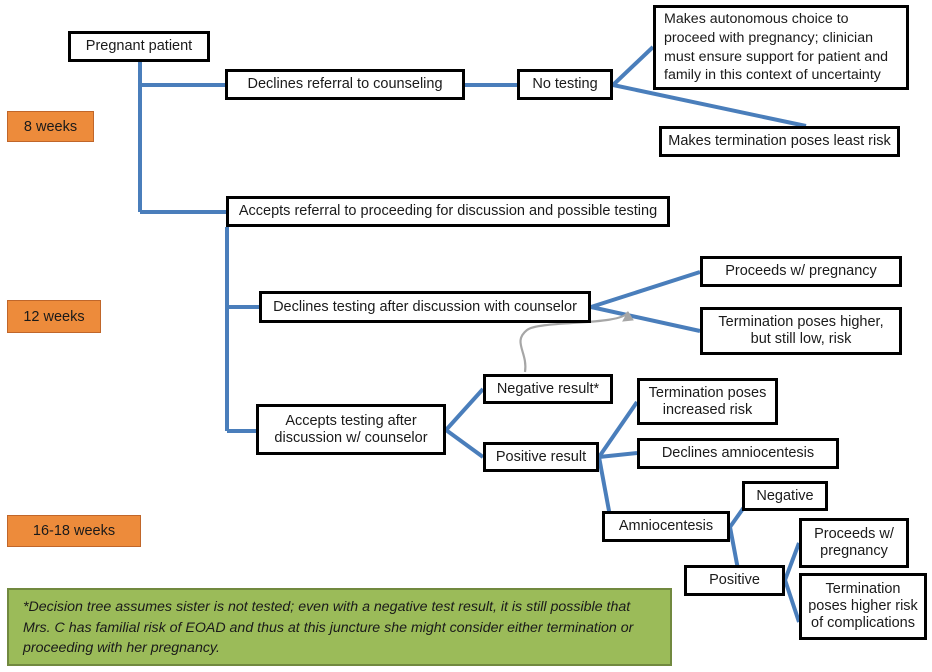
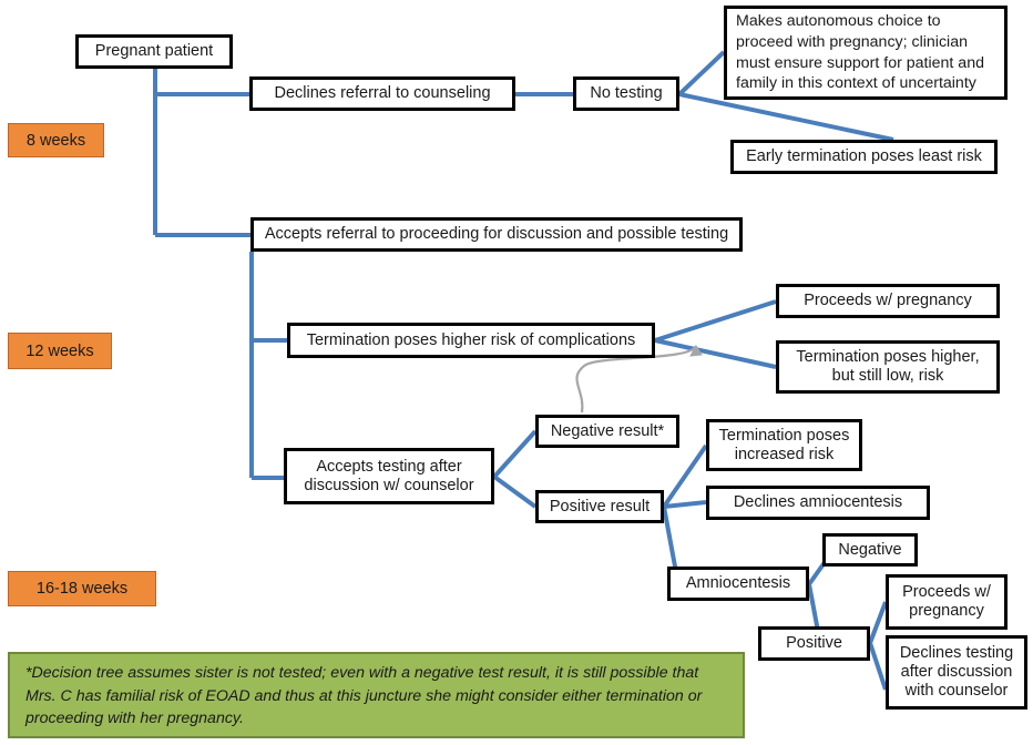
  8 weeks
  12 weeks
  16-18 weeks
  Pregnant patient
  Declines referral to counseling
  No testing
  Makes autonomous choice to proceed with pregnancy; clinician must ensure support for patient and family in this context of uncertainty
- Makes termination poses least risk
+ Early termination poses least risk
  Accepts referral to proceeding for discussion and possible testing
- Declines testing after discussion with counselor
+ Termination poses higher risk of complications
  Proceeds w/ pregnancy
  Termination poses higher, but still low, risk
  Accepts testing after discussion w/ counselor
  Negative result*
  Positive result
  Termination poses increased risk
  Declines amniocentesis
  Amniocentesis
  Negative
  Positive
  Proceeds w/ pregnancy
- Termination poses higher risk of complications
+ Declines testing after discussion with counselor
  *Decision tree assumes sister is not tested; even with a negative test result, it is still possible that Mrs. C has familial risk of EOAD and thus at this juncture she might consider either termination or proceeding with her pregnancy.
